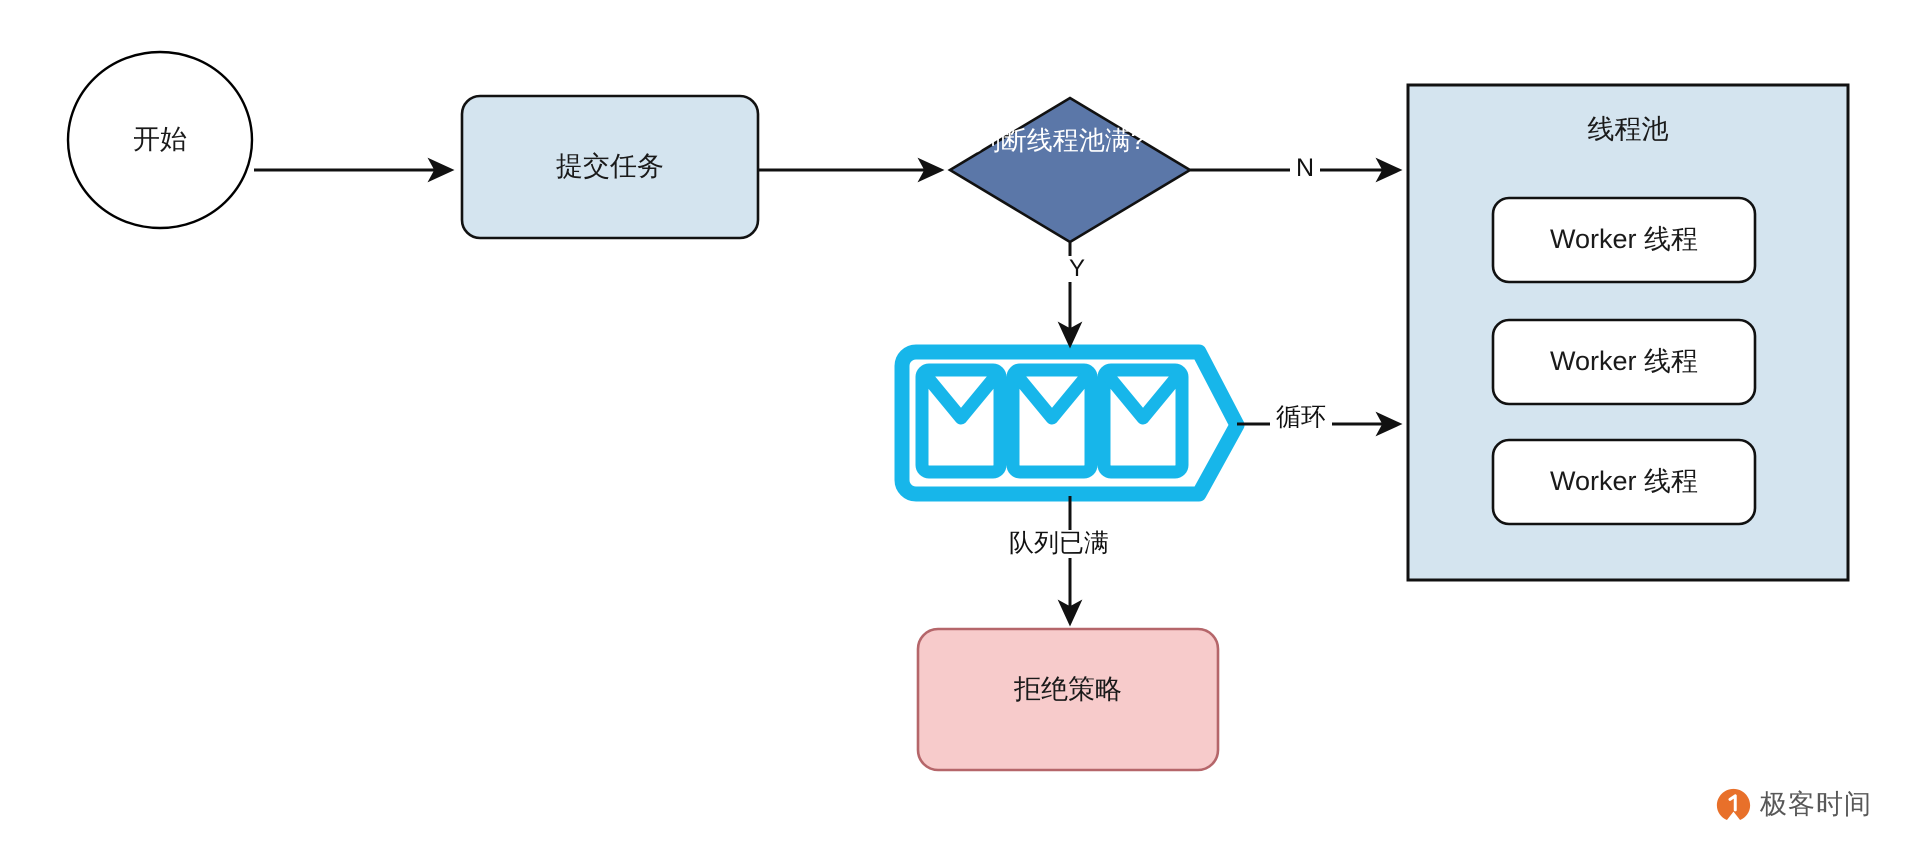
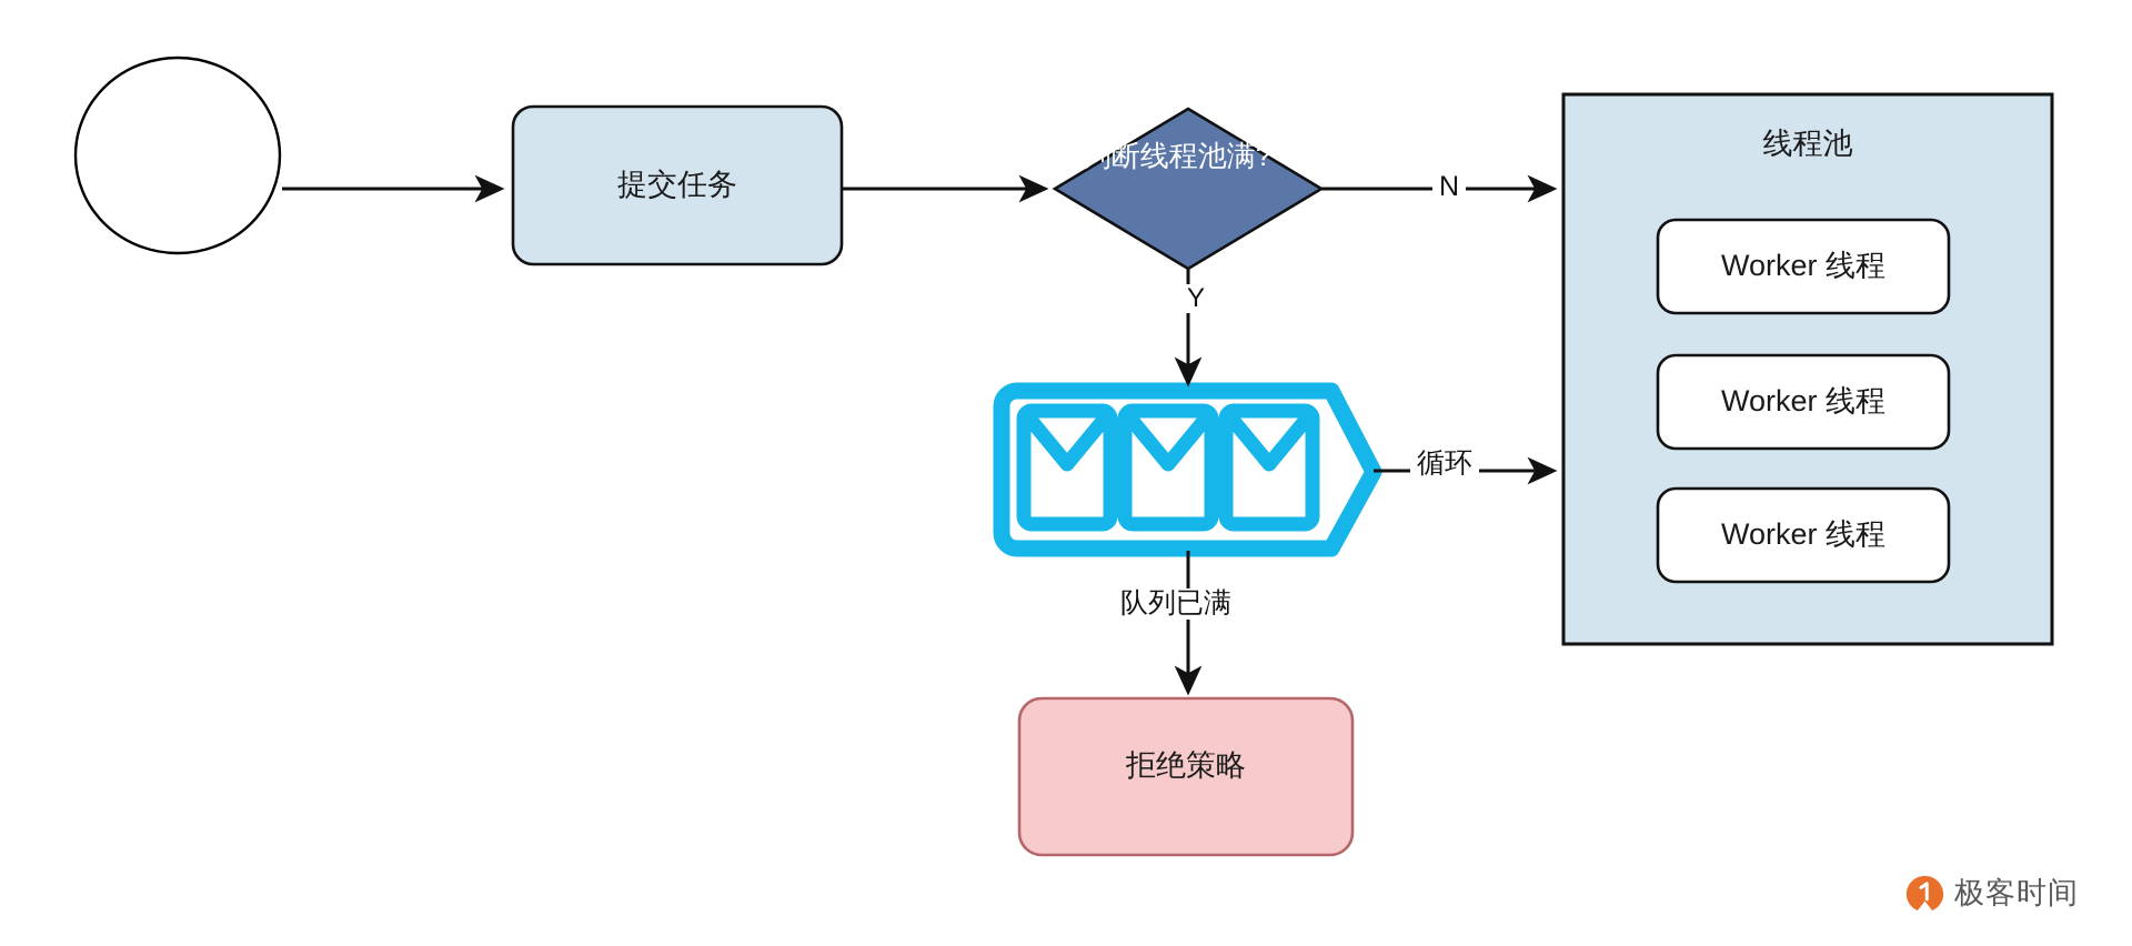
- 开始
  提交任务
  判断线程池满?
  线程池
  Worker 线程
  Worker 线程
  Worker 线程
  拒绝策略
  N
  Y
  循环
  队列已满
  极客时间
